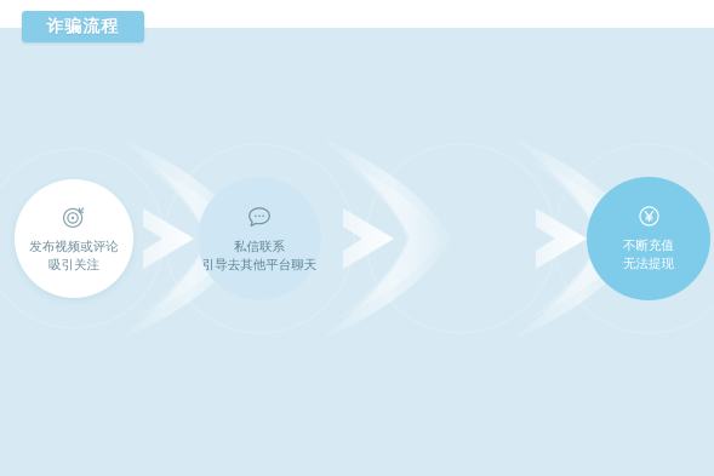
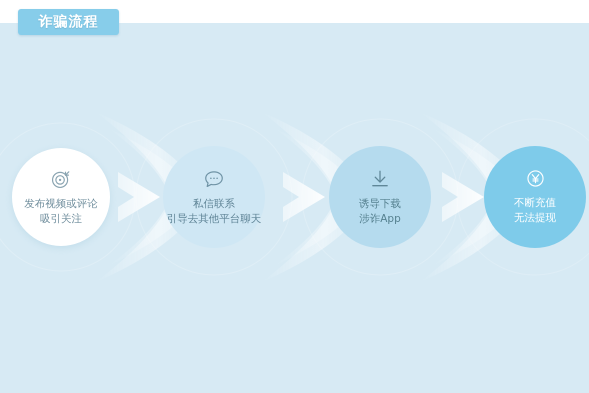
  诈骗流程
  发布视频或评论
  吸引关注
  私信联系
  引导去其他平台聊天
+ 诱导下载
+ 涉诈App
  不断充值
  无法提现
